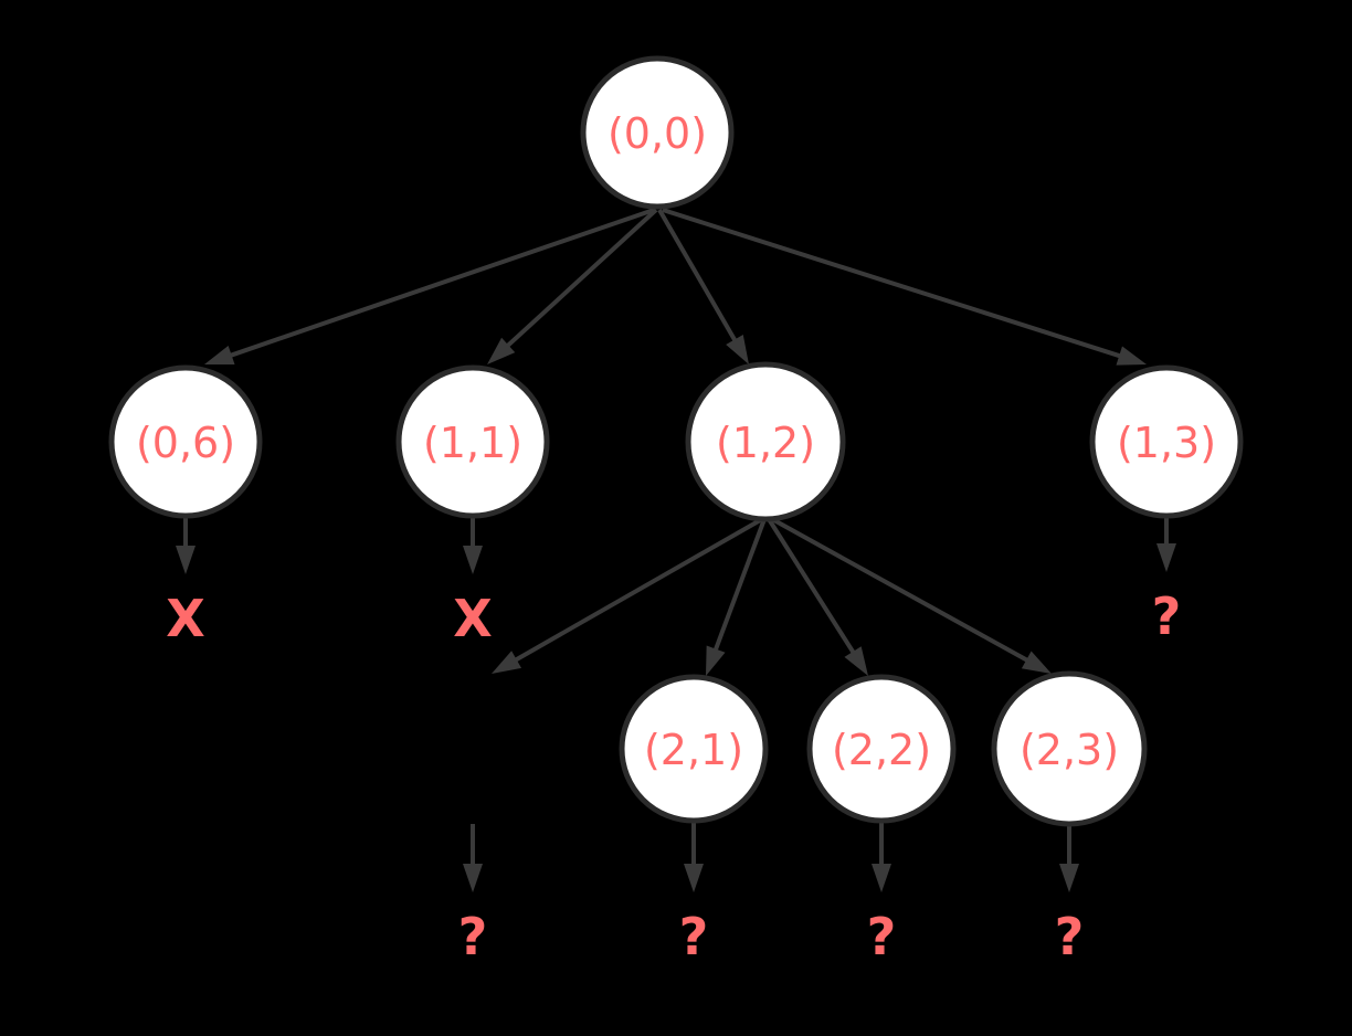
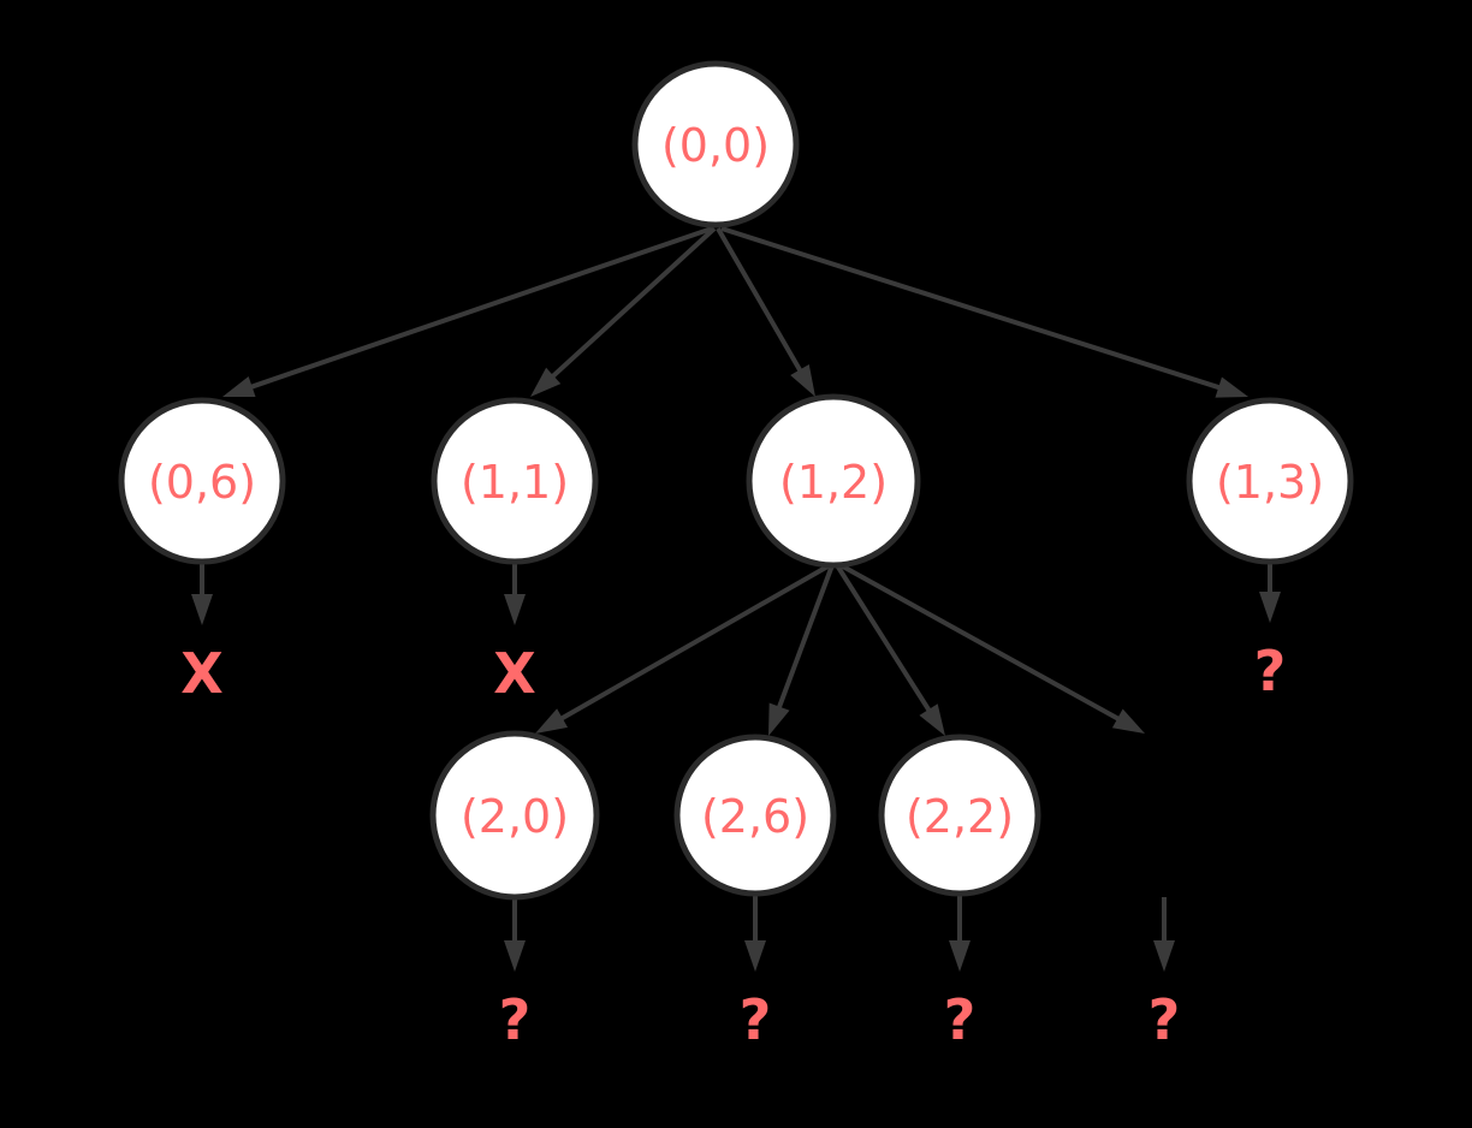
  (0,0)
  (0,6)
  (1,1)
  (1,2)
  (1,3)
+ (2,0)
- (2,1)
+ (2,6)
  (2,2)
- (2,3)
  X
  X
  ?
  ?
  ?
  ?
  ?
